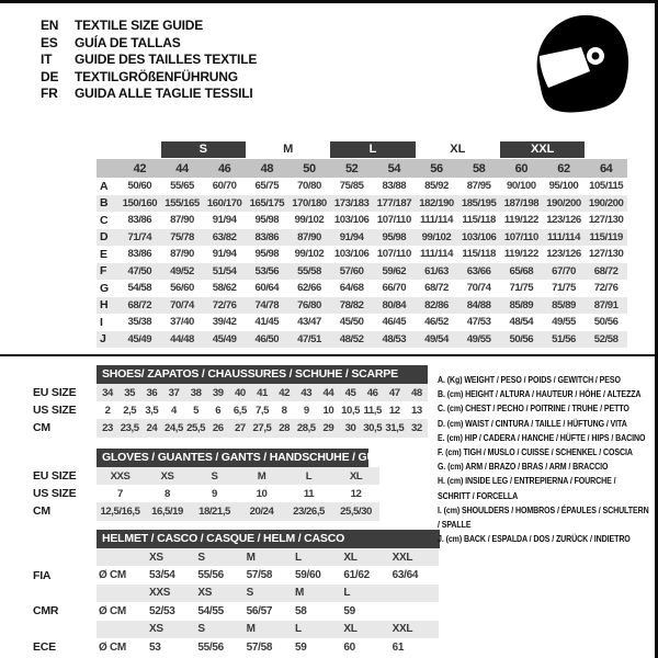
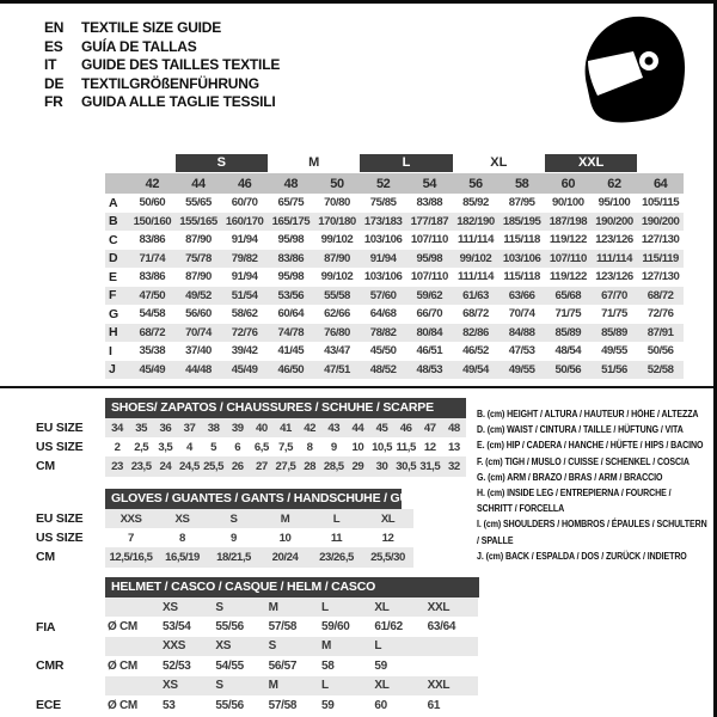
  EN
  TEXTILE SIZE GUIDE
  ES
  GUÍA DE TALLAS
  IT
  GUIDE DES TAILLES TEXTILE
  DE
  TEXTILGRÖßENFÜHRUNG
  FR
  GUIDA ALLE TAGLIE TESSILI
  S
  M
  L
  XL
  XXL
  42
  44
  46
  48
  50
  52
  54
  56
  58
  60
  62
  64
  A
  50/60
  55/65
  60/70
  65/75
  70/80
  75/85
  83/88
  85/92
  87/95
  90/100
  95/100
  105/115
  B
  150/160
  155/165
  160/170
  165/175
  170/180
  173/183
  177/187
  182/190
  185/195
  187/198
  190/200
  190/200
  C
  83/86
  87/90
  91/94
  95/98
  99/102
  103/106
  107/110
  111/114
  115/118
  119/122
  123/126
  127/130
  D
  71/74
  75/78
- 63/82
+ 79/82
  83/86
  87/90
  91/94
  95/98
  99/102
  103/106
  107/110
  111/114
  115/119
  E
  83/86
  87/90
  91/94
  95/98
  99/102
  103/106
  107/110
  111/114
  115/118
  119/122
  123/126
  127/130
  F
  47/50
  49/52
  51/54
  53/56
  55/58
  57/60
  59/62
  61/63
  63/66
  65/68
  67/70
  68/72
  G
  54/58
  56/60
  58/62
  60/64
  62/66
  64/68
  66/70
  68/72
  70/74
  71/75
  71/75
  72/76
  H
  68/72
  70/74
  72/76
  74/78
  76/80
  78/82
  80/84
  82/86
  84/88
  85/89
  85/89
  87/91
  I
  35/38
  37/40
  39/42
  41/45
  43/47
  45/50
- 46/45
+ 46/51
  46/52
  47/53
  48/54
  49/55
  50/56
  J
  45/49
  44/48
  45/49
  46/50
  47/51
  48/52
  48/53
  49/54
  49/55
  50/56
  51/56
  52/58
  SHOES/ ZAPATOS / CHAUSSURES / SCHUHE / SCARPE
  EU SIZE
  34
  35
  36
  37
  38
  39
  40
  41
  42
  43
  44
  45
  46
  47
  48
  US SIZE
  2
  2,5
  3,5
  4
  5
  6
  6,5
  7,5
  8
  9
  10
  10,5
  11,5
  12
  13
  CM
  23
  23,5
  24
  24,5
  25,5
  26
  27
  27,5
  28
  28,5
  29
  30
  30,5
  31,5
  32
  GLOVES / GUANTES / GANTS / HANDSCHUHE / G
  EU SIZE
  XXS
  XS
  S
  M
  L
  XL
  US SIZE
  7
  8
  9
  10
  11
  12
  CM
  12,5/16,5
  16,5/19
  18/21,5
  20/24
  23/26,5
  25,5/30
  HELMET / CASCO / CASQUE / HELM / CASCO
  XS
  S
  M
  L
  XL
  XXL
  FIA
  Ø CM
  53/54
  55/56
  57/58
  59/60
  61/62
  63/64
  XXS
  XS
  S
  M
  L
  CMR
  Ø CM
  52/53
  54/55
  56/57
  58
  59
  XS
  S
  M
  L
  XL
  XXL
  ECE
  Ø CM
  53
  55/56
  57/58
  59
  60
  61
- A. (Kg) WEIGHT / PESO / POIDS / GEWITCH / PESO
  B. (cm) HEIGHT / ALTURA / HAUTEUR / HÖHE / ALTEZZA
- C. (cm) CHEST / PECHO / POITRINE / TRUHE / PETTO
  D. (cm) WAIST / CINTURA / TAILLE / HÜFTUNG / VITA
  E. (cm) HIP / CADERA / HANCHE / HÜFTE / HIPS / BACINO
  F. (cm) TIGH / MUSLO / CUISSE / SCHENKEL / COSCIA
  G. (cm) ARM / BRAZO / BRAS / ARM / BRACCIO
  H. (cm) INSIDE LEG / ENTREPIERNA / FOURCHE / SCHRITT / FORCELLA
  I. (cm) SHOULDERS / HOMBROS / ÉPAULES / SCHULTERN / SPALLE
  J. (cm) BACK / ESPALDA / DOS / ZURÜCK / INDIETRO
